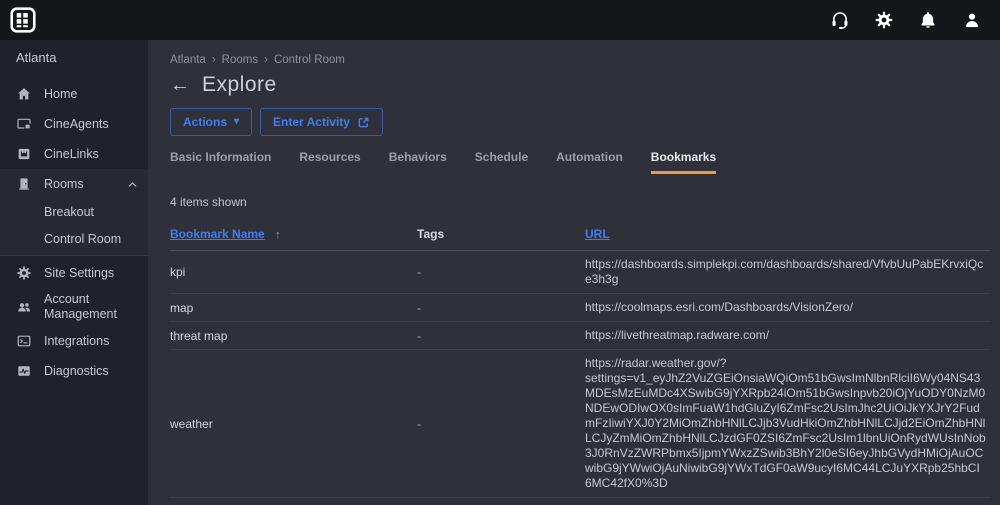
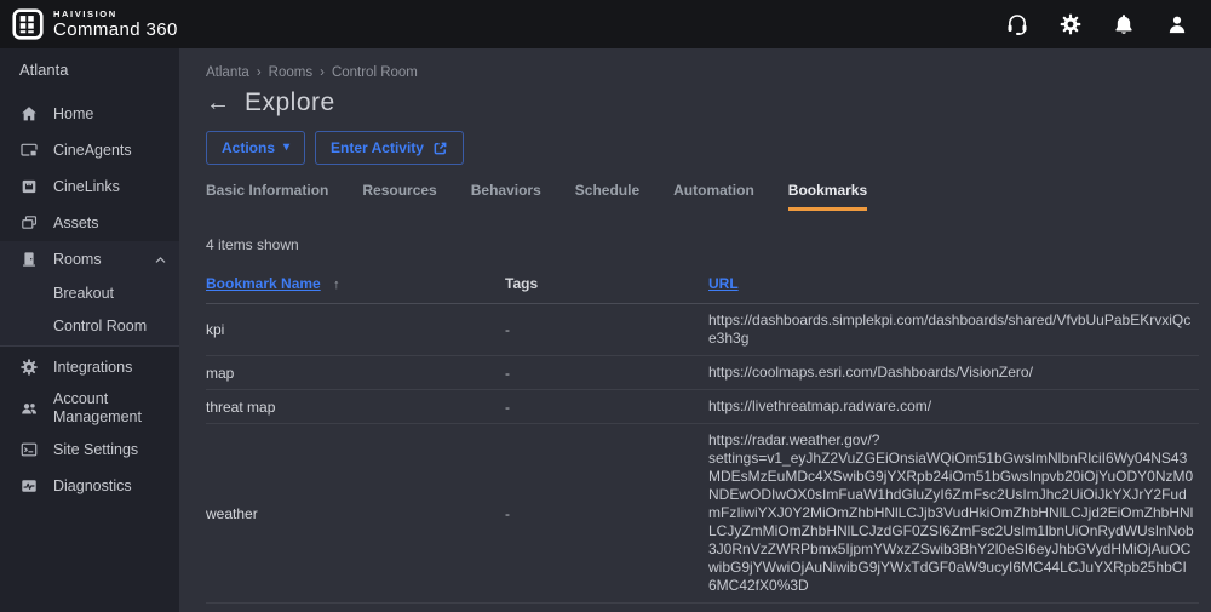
+ HAIVISION
+ Command 360
  Atlanta
  Home
  CineAgents
  CineLinks
+ Assets
  Rooms
  Breakout
  Control Room
- Site Settings
+ Integrations
  Account Management
- Integrations
+ Site Settings
  Diagnostics
  Atlanta
  ›
  Rooms
  ›
  Control Room
  ←
  Explore
  Actions
  ▾
  Enter Activity
  Basic Information
  Resources
  Behaviors
  Schedule
  Automation
  Bookmarks
  4 items shown
  Bookmark Name ↑
  Tags
  URL
  kpi
  -
  https://dashboards.simplekpi.com/dashboards/shared/VfvbUuPabEKrvxiQce3h3g
  map
  -
  https://coolmaps.esri.com/Dashboards/VisionZero/
  threat map
  -
  https://livethreatmap.radware.com/
  weather
  -
  https://radar.weather.gov/?settings=v1_eyJhZ2VuZGEiOnsiaWQiOm51bGwsImNlbnRlciI6Wy04NS43MDEsMzEuMDc4XSwibG9jYXRpb24iOm51bGwsInpvb20iOjYuODY0NzM0NDEwODIwOX0sImFuaW1hdGluZyI6ZmFsc2UsImJhc2UiOiJkYXJrY2FudmFzIiwiYXJ0Y2MiOmZhbHNlLCJjb3VudHkiOmZhbHNlLCJjd2EiOmZhbHNlLCJyZmMiOmZhbHNlLCJzdGF0ZSI6ZmFsc2UsIm1lbnUiOnRydWUsInNob3J0RnVzZWRPbmx5IjpmYWxzZSwib3BhY2l0eSI6eyJhbGVydHMiOjAuOCwibG9jYWwiOjAuNiwibG9jYWxTdGF0aW9ucyI6MC44LCJuYXRpb25hbCI6MC42fX0%3D
